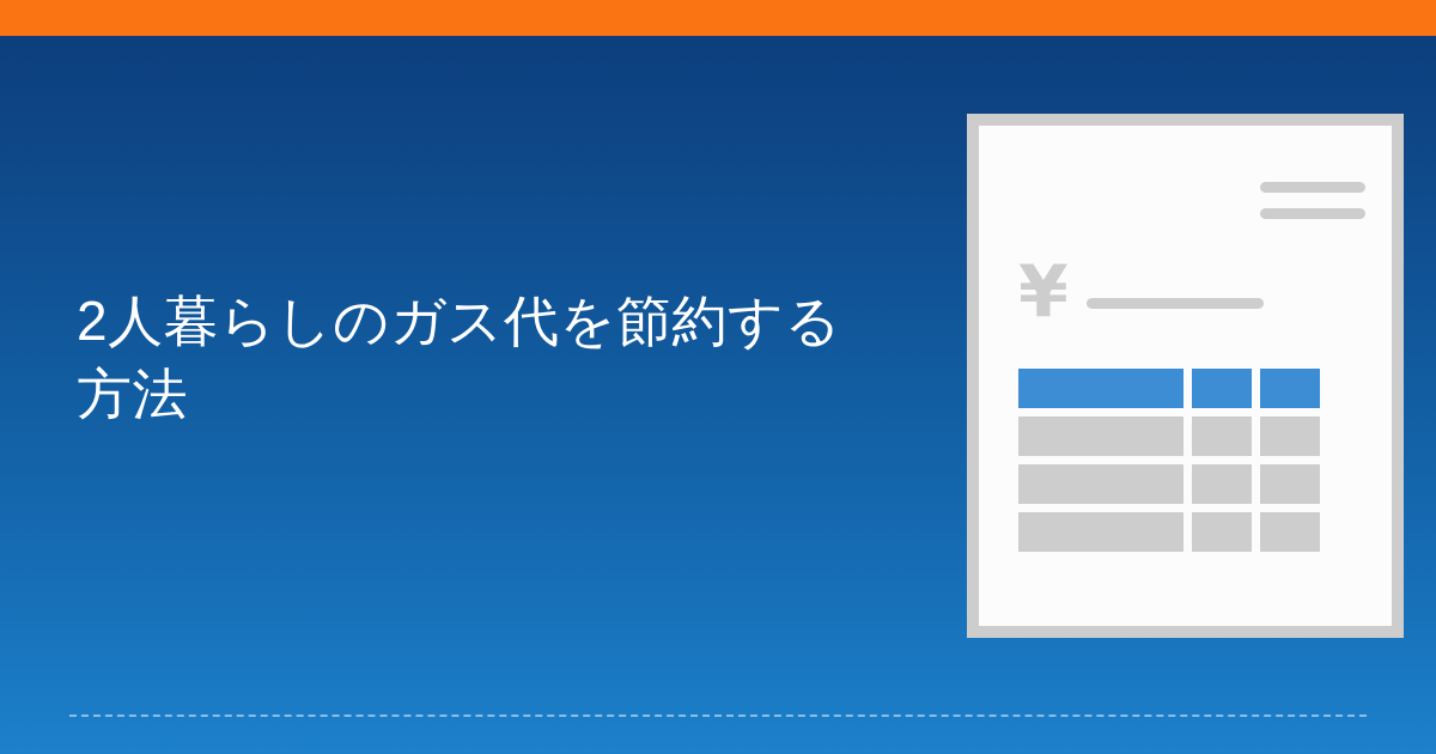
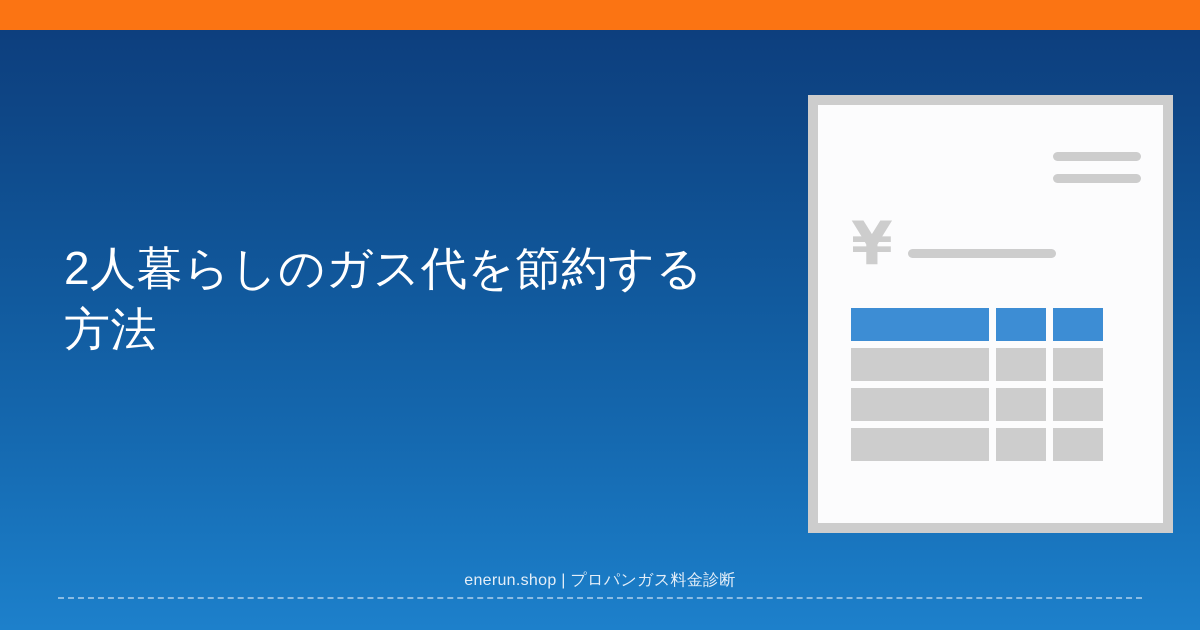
  2人暮らしのガス代を節約する方法
  ¥
+ enerun.shop | プロパンガス料金診断
